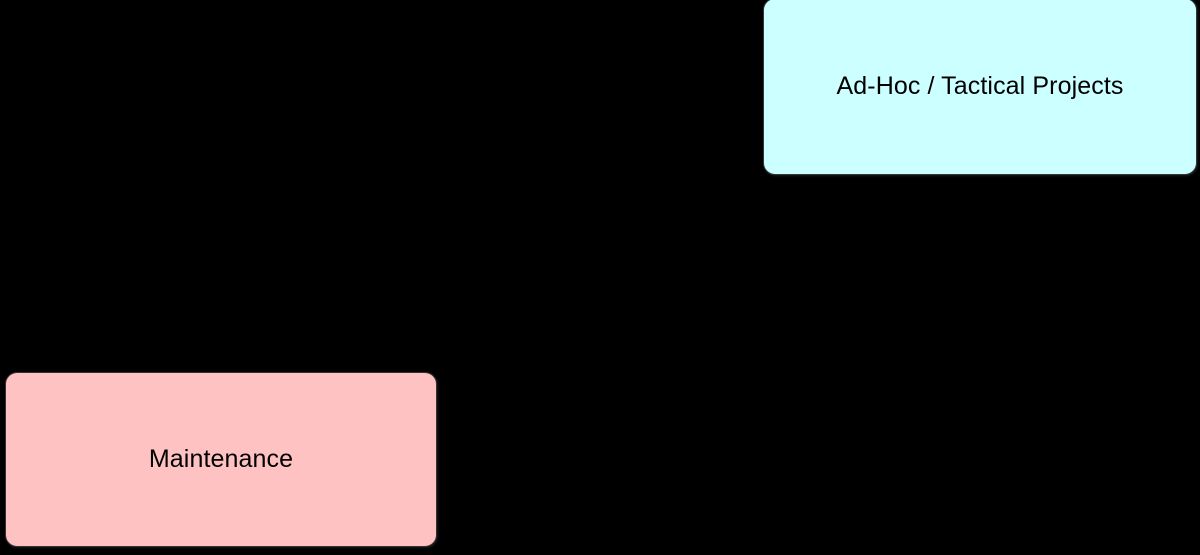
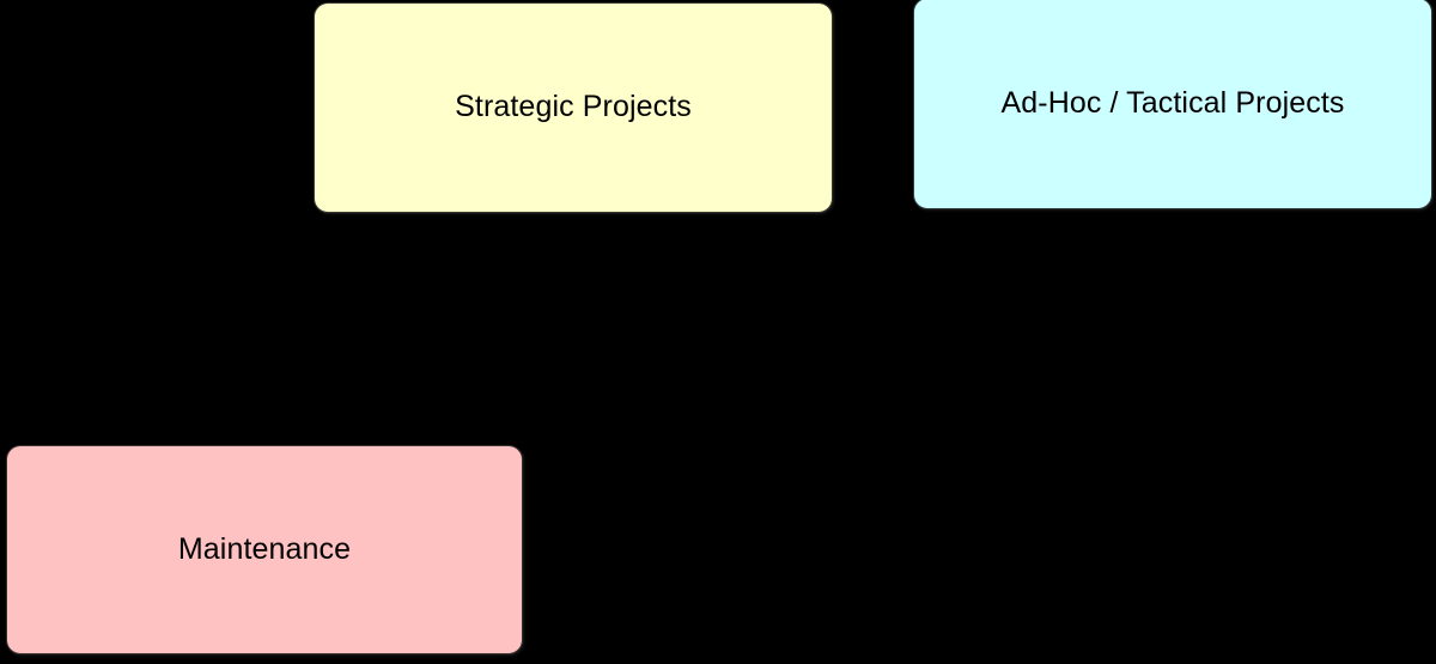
+ Strategic Projects
  Ad-Hoc / Tactical Projects
  Maintenance
